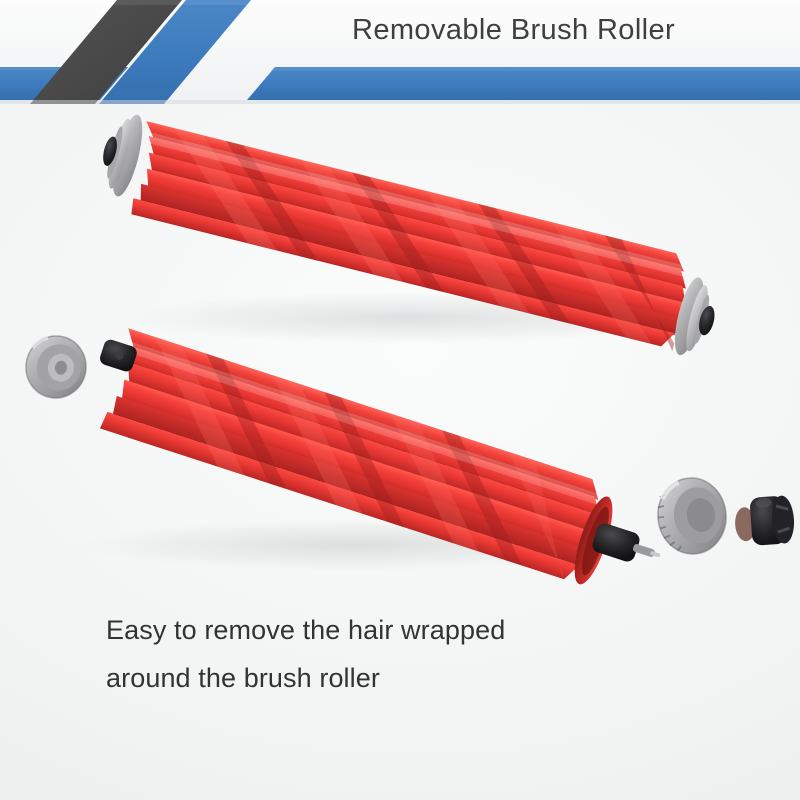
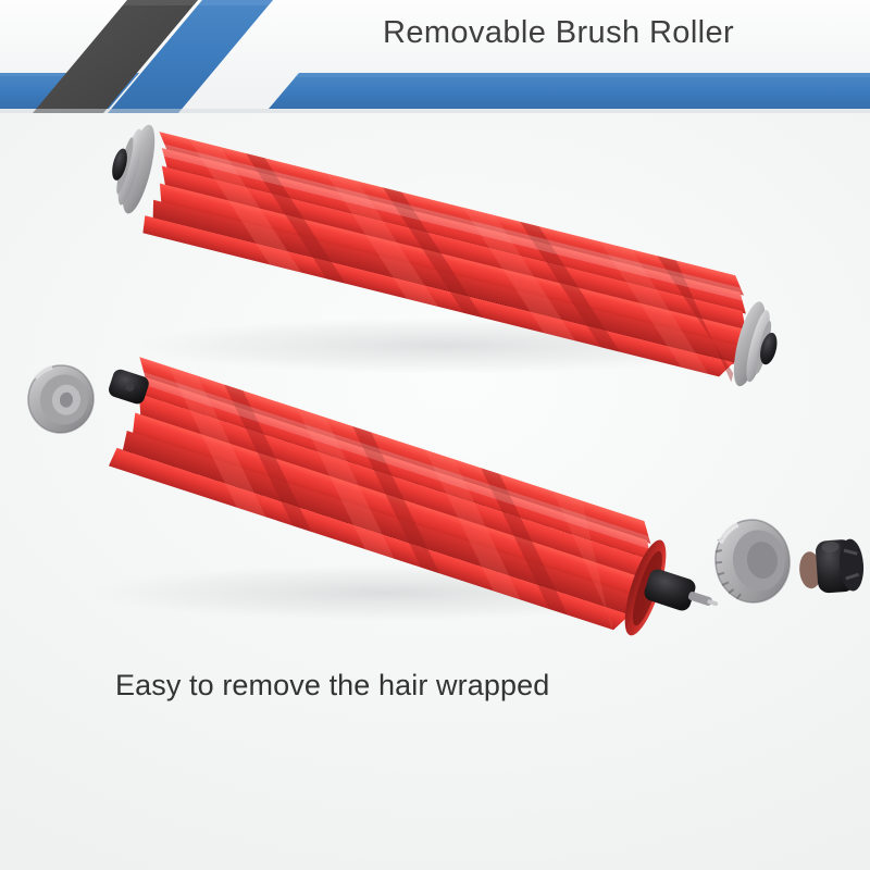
  Removable Brush Roller
  Easy to remove the hair wrapped
- around the brush roller
